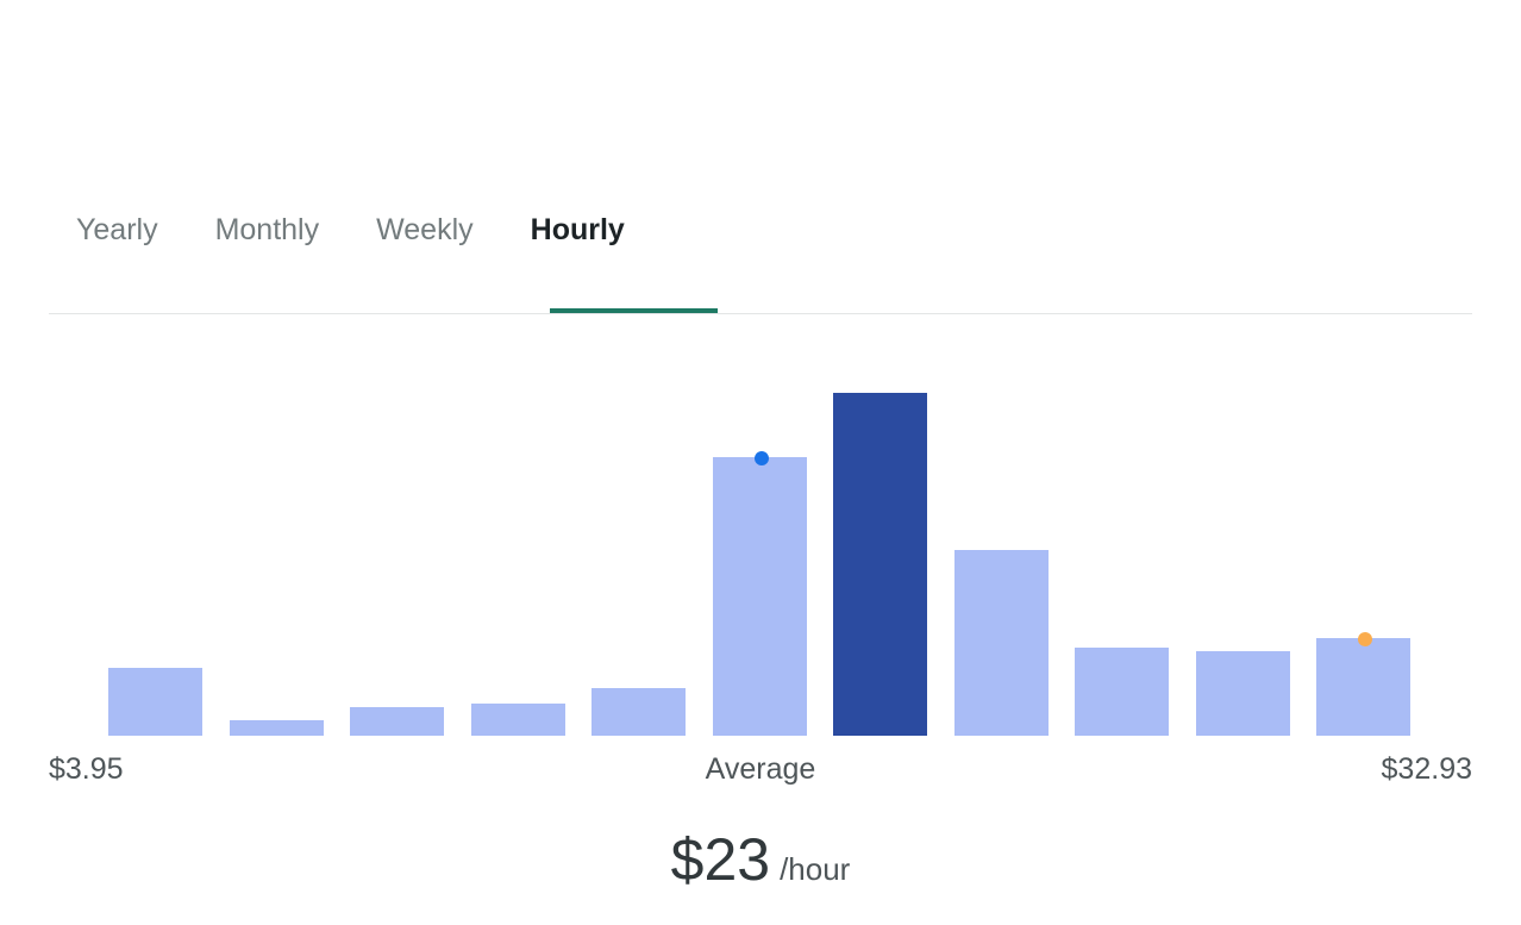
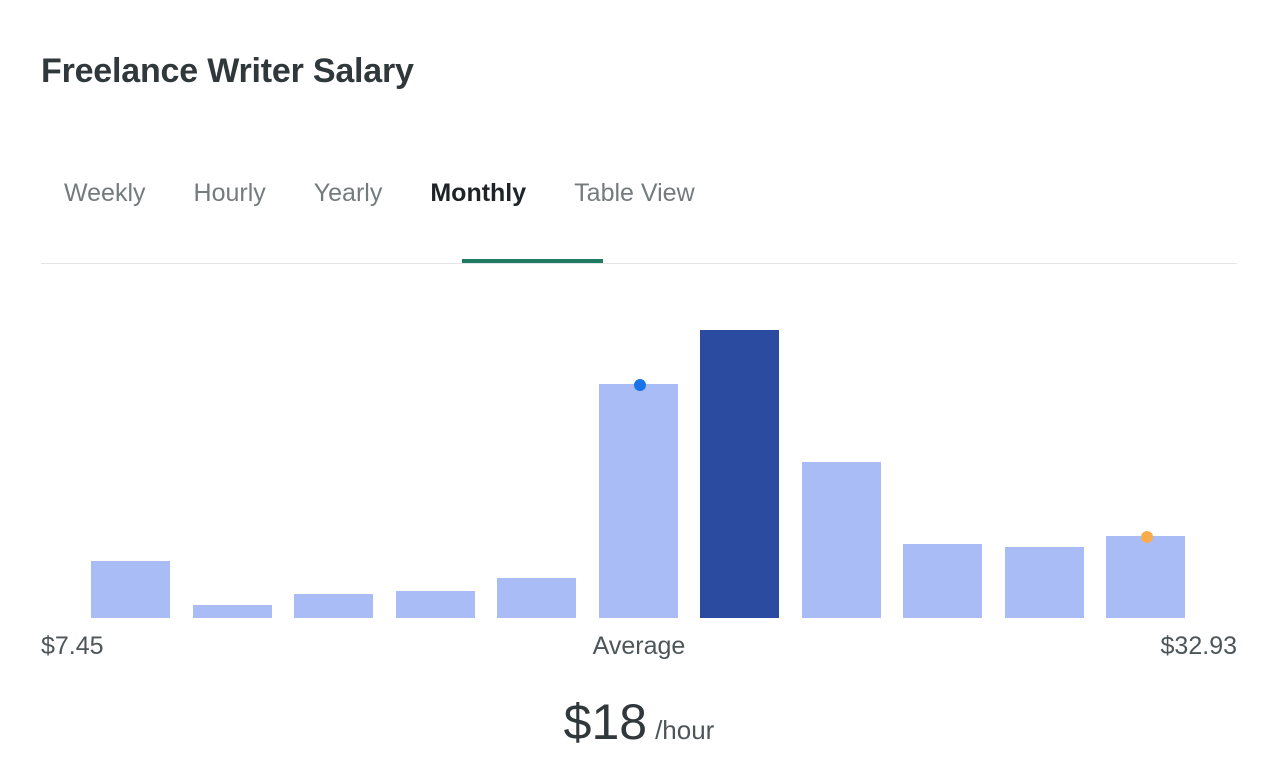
+ Freelance Writer Salary
- Yearly
+ Weekly
- Monthly
+ Hourly
- Weekly
+ Yearly
- Hourly
+ Monthly
+ Table View
- $3.95
+ $7.45
  Average
  $32.93
- $23 /hour
+ $18 /hour
